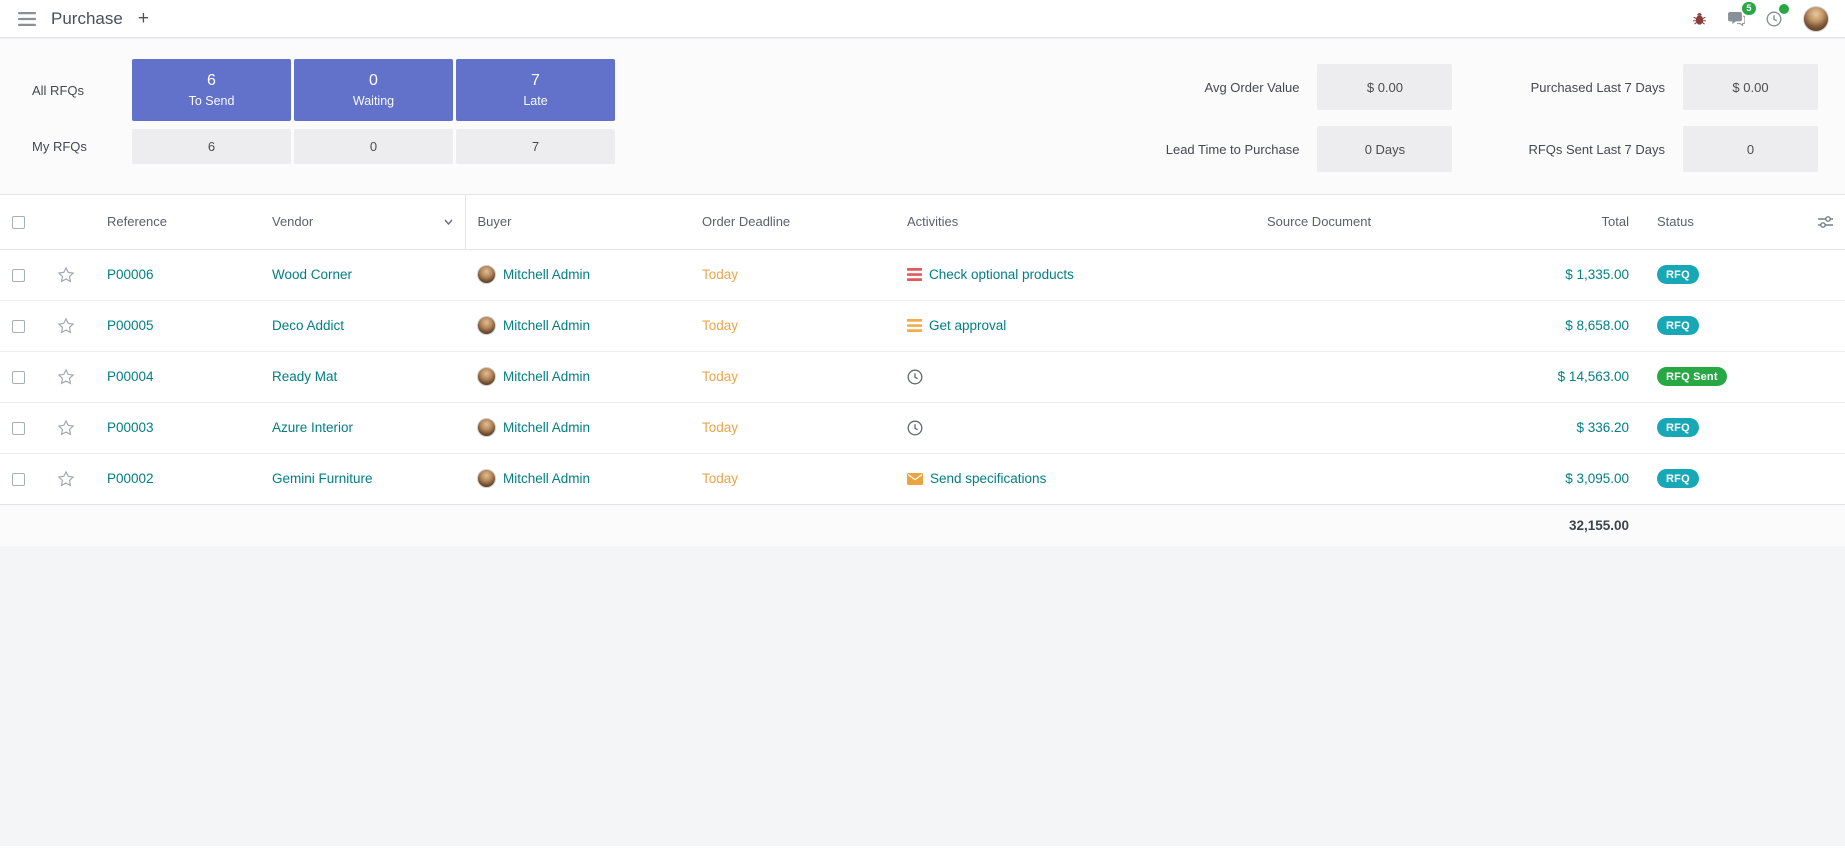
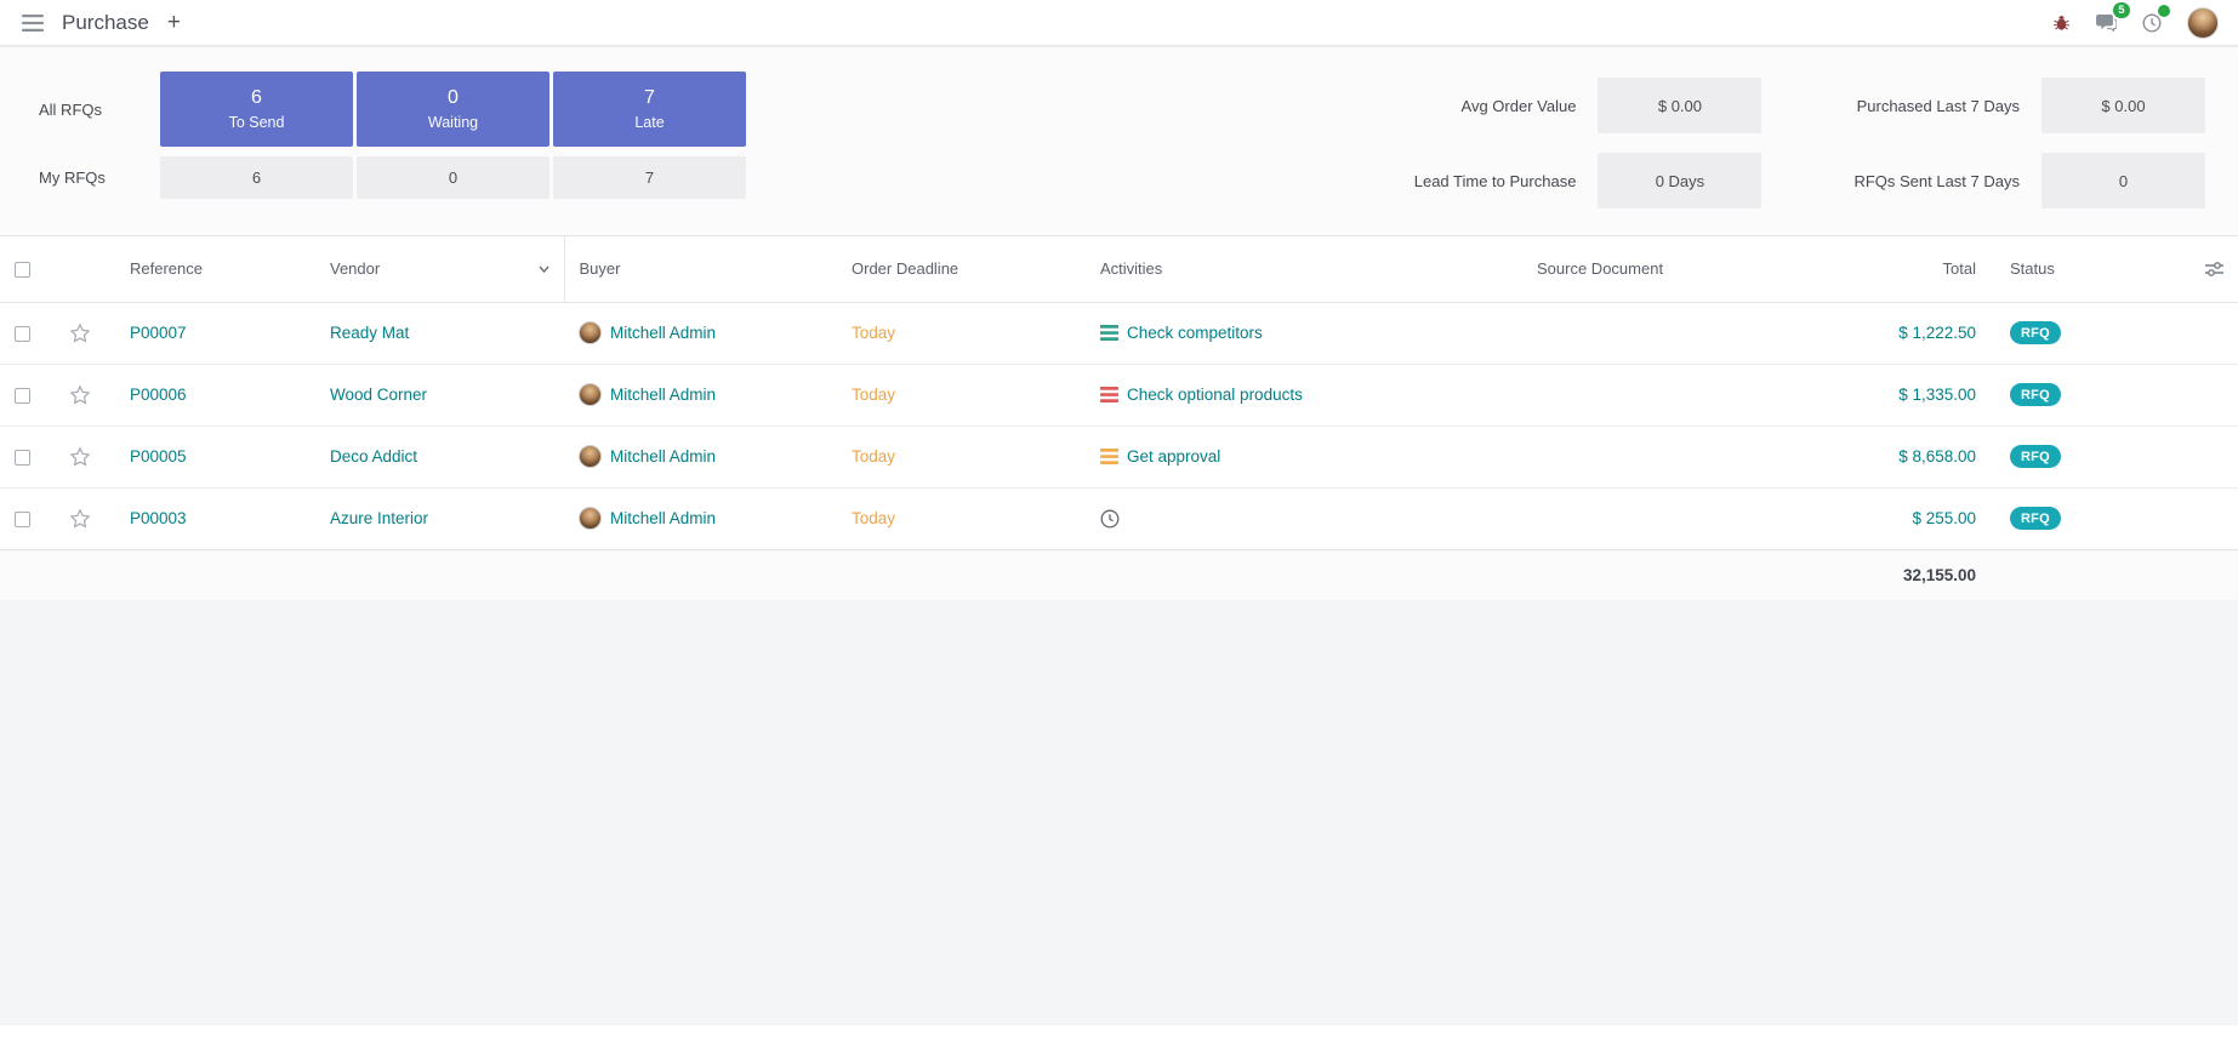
  Purchase
  +
  5
  All RFQs
  6
  To Send
  0
  Waiting
  7
  Late
  My RFQs
  6
  0
  7
  Avg Order Value
  $ 0.00
  Purchased Last 7 Days
  $ 0.00
  Lead Time to Purchase
  0 Days
  RFQs Sent Last 7 Days
  0
  		Reference	Vendor	Buyer	Order Deadline	Activities	Source Document	Total	Status
+ 		P00007	Ready Mat	Mitchell Admin	Today	Check competitors		$ 1,222.50	RFQ
  		P00006	Wood Corner	Mitchell Admin	Today	Check optional products		$ 1,335.00	RFQ
  		P00005	Deco Addict	Mitchell Admin	Today	Get approval		$ 8,658.00	RFQ
- 		P00004	Ready Mat	Mitchell Admin	Today			$ 14,563.00	RFQ Sent
- 		P00003	Azure Interior	Mitchell Admin	Today			$ 336.20	RFQ
+ 		P00003	Azure Interior	Mitchell Admin	Today			$ 255.00	RFQ
- 		P00002	Gemini Furniture	Mitchell Admin	Today	Send specifications		$ 3,095.00	RFQ
  	32,155.00
